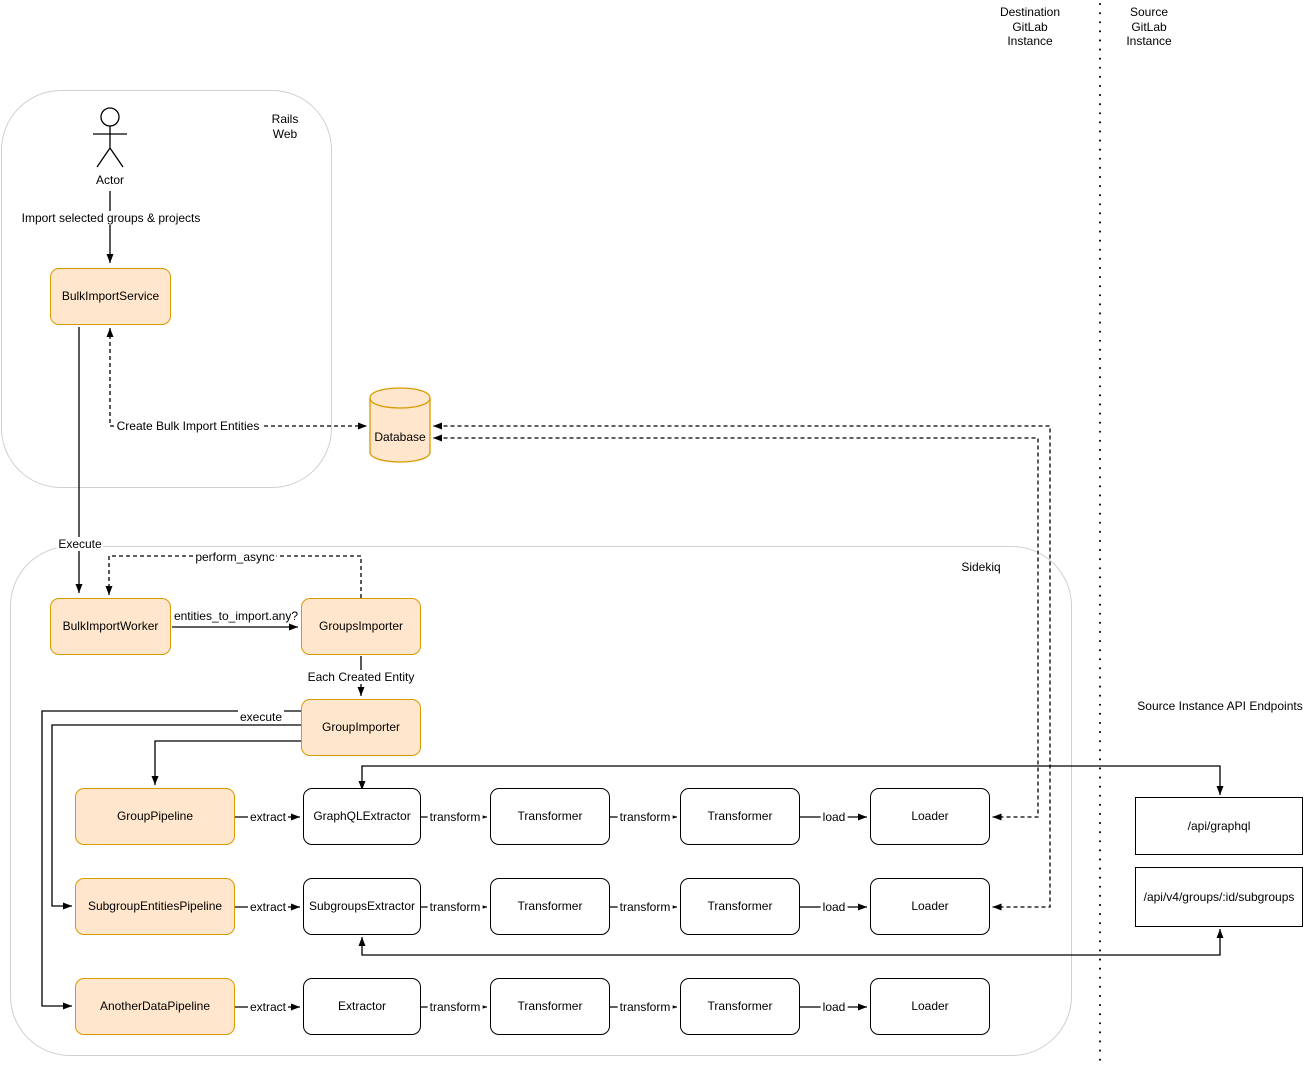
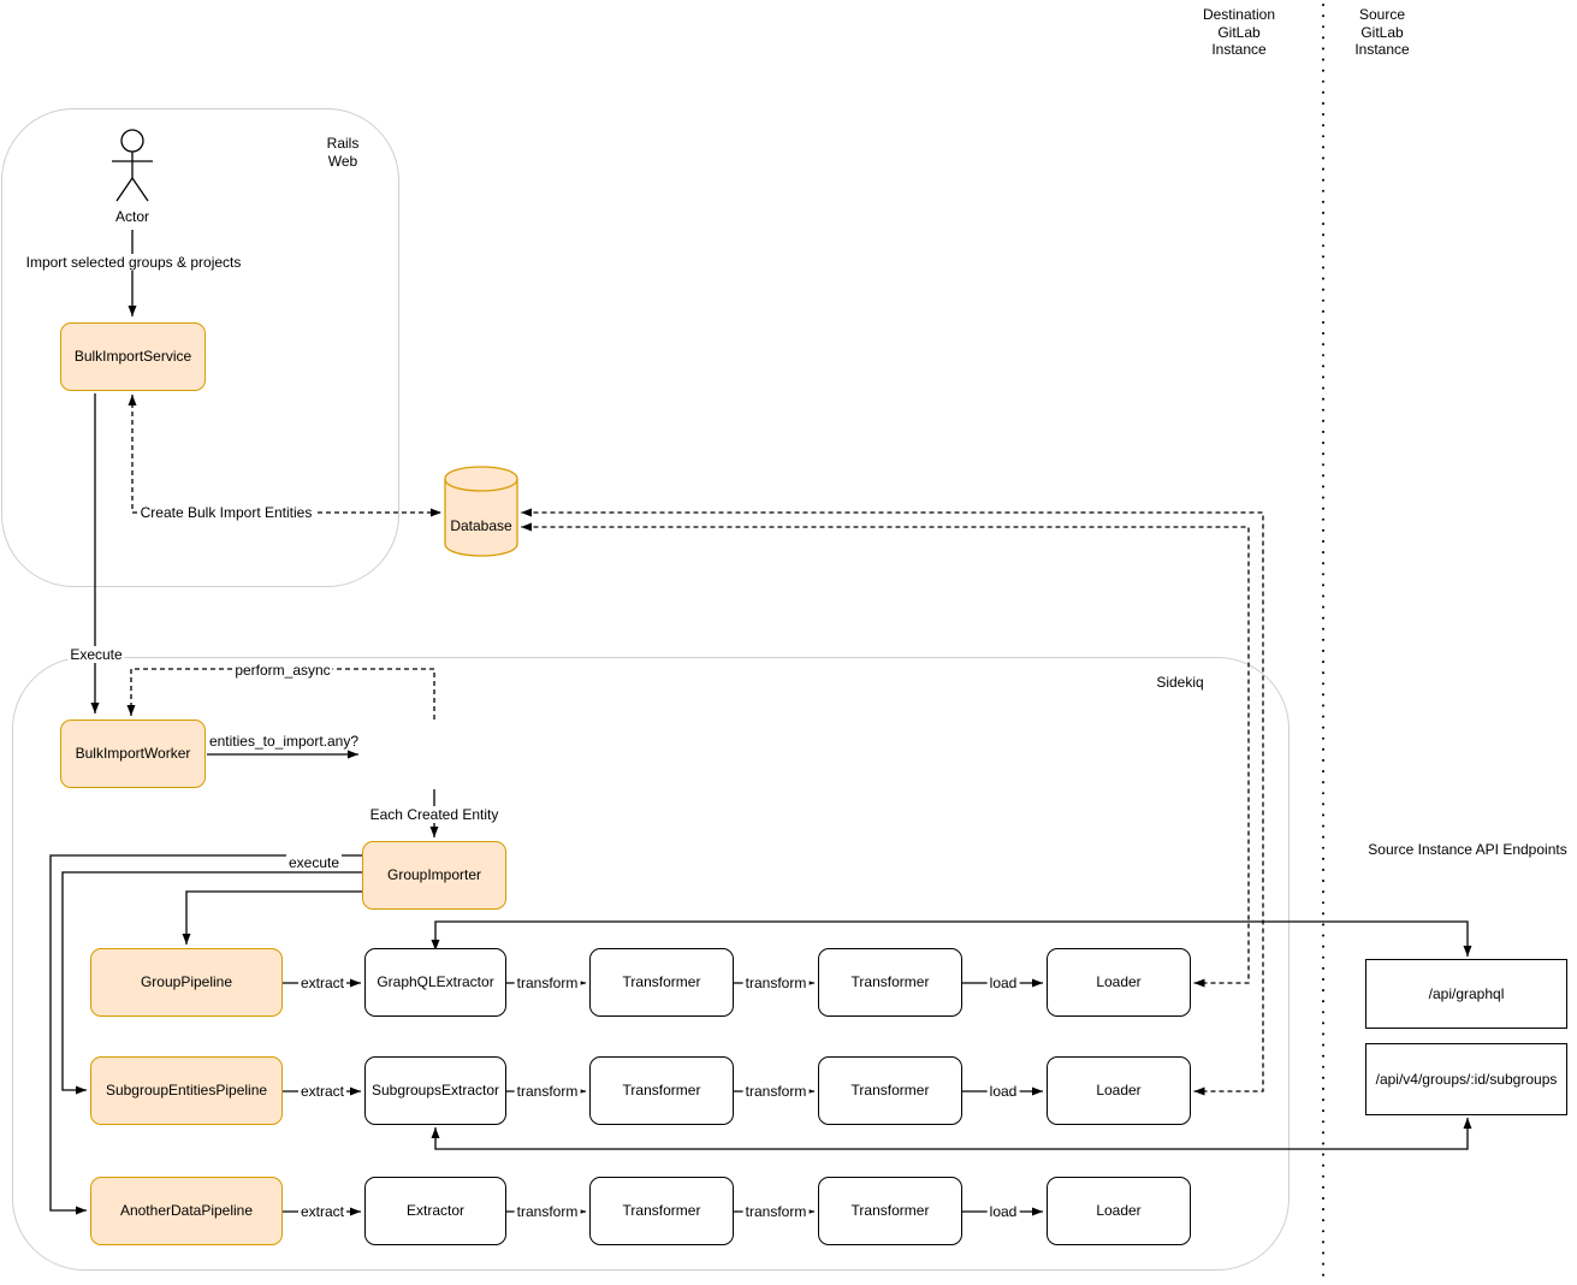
  Destination
  GitLab
  Instance
  Source
  GitLab
  Instance
  Rails
  Web
  Sidekiq
  Source Instance API Endpoints
  Actor
  BulkImportService
  Database
  BulkImportWorker
- GroupsImporter
  GroupImporter
  GroupPipeline
  SubgroupEntitiesPipeline
  AnotherDataPipeline
  GraphQLExtractor
  SubgroupsExtractor
  Extractor
  Transformer
  Transformer
  Loader
  Transformer
  Transformer
  Loader
  Transformer
  Transformer
  Loader
  /api/graphql
  /api/v4/groups/:id/subgroups
  Import selected groups & projects
  Create Bulk Import Entities
  Execute
  perform_async
  entities_to_import.any?
  Each Created Entity
  execute
  extract
  transform
  transform
  load
  extract
  transform
  transform
  load
  extract
  transform
  transform
  load
